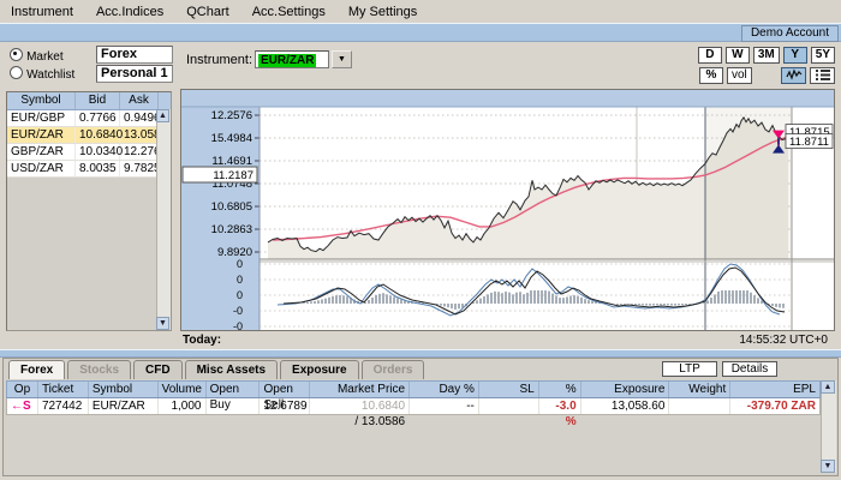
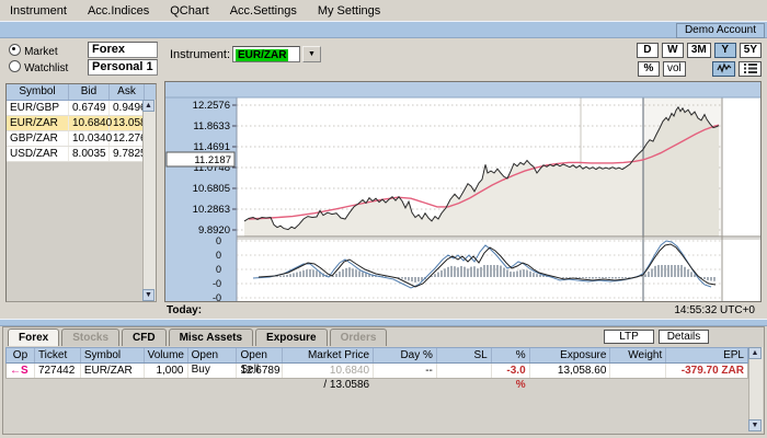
  Instrument
  Acc.Indices
  QChart
  Acc.Settings
  My Settings
  Demo Account
  Market
  Watchlist
  Forex
  Personal 1
  Symbol
  Bid
  Ask
  EUR/GBP
- 0.7766
+ 0.6749
  0.949
  EUR/ZAR
  10.6840
  13.05
  GBP/ZAR
  10.0340
  12.27
  USD/ZAR
  8.0035
  9.782
  Instrument:
  EUR/ZAR
  D
  W
  3M
  Y
  5Y
  %
  vol
  12.2576
- 15.4984
+ 11.8633
  11.4691
  11.0748
  10.6805
  10.2863
  9.8920
  11.2187
  0
  0
  0
  -0
  -0
- 11.8715
- 11.8711
  Today:
  14:55:32 UTC+0
  Forex
  Stocks
  CFD
  Misc Assets
  Exposure
  Orders
  LTP
  Details
  Op
  Ticket
  Symbol
  Volume
  Open Buy
  Open Sell
  Market Price
  Day %
  SL
  %
  Exposure
  Weight
  EPL
  ←S
  727442
  EUR/ZAR
  1,000
  12.6789
  10.6840 / 13.0586
  --
  -3.0 %
  13,058.60
  -379.70 ZAR
